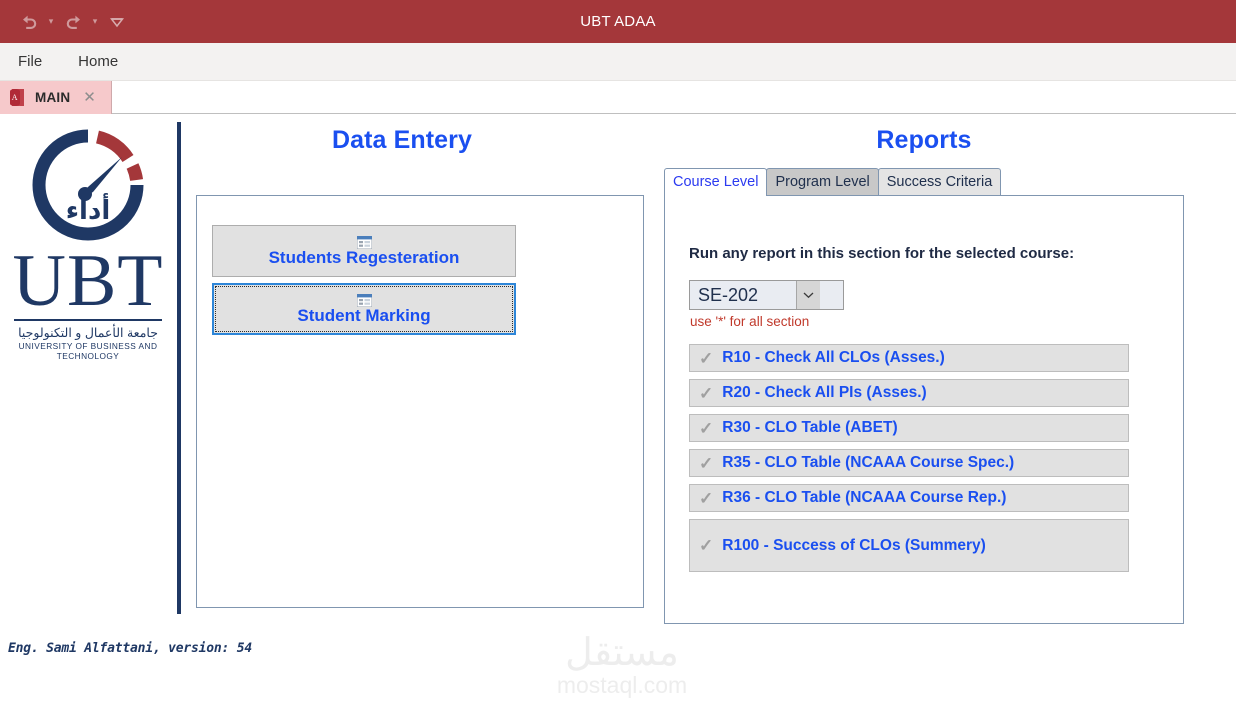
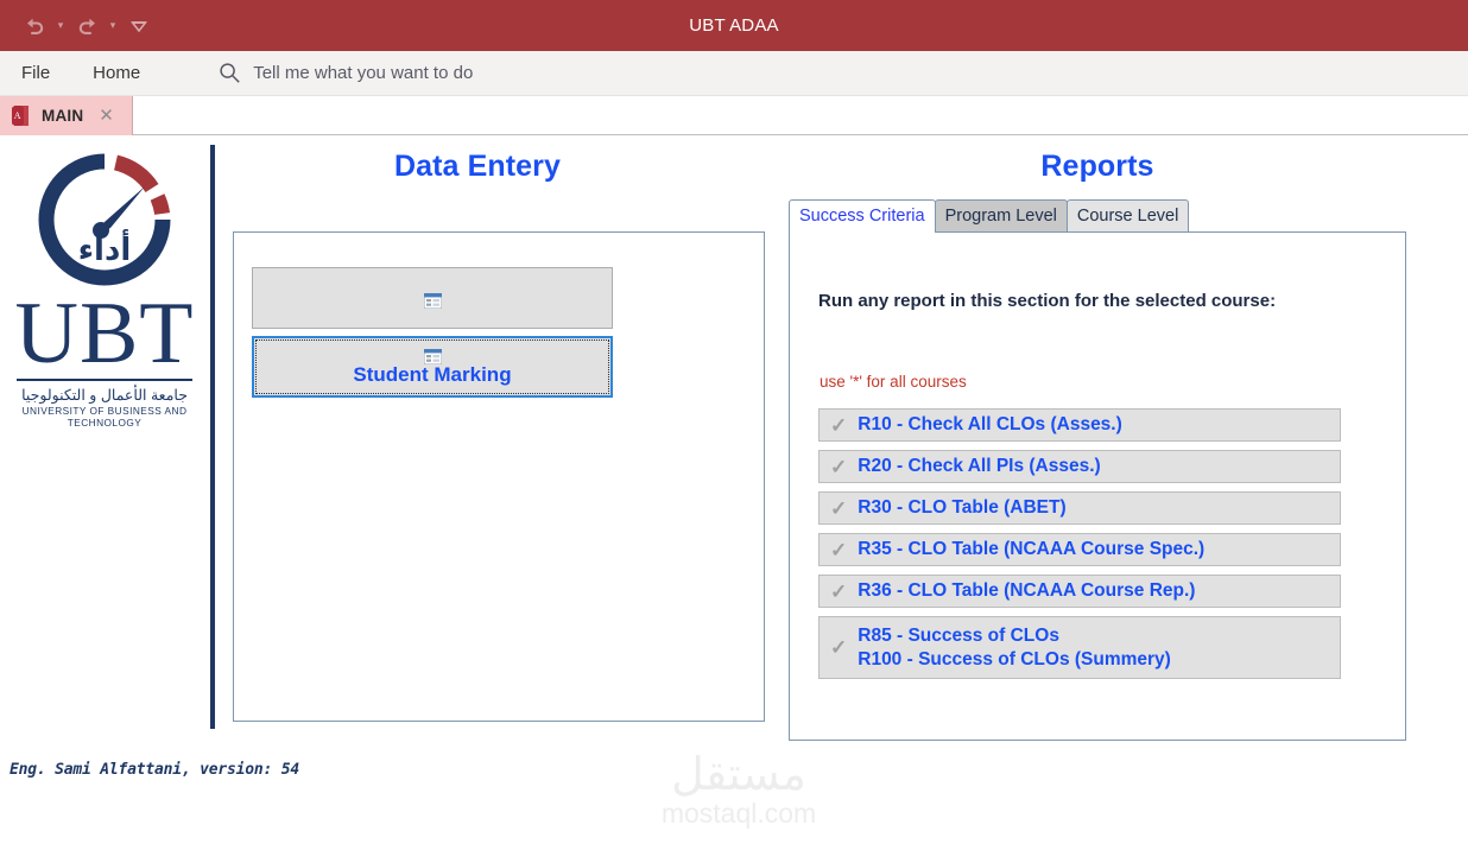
  ▾
  ▾
  UBT ADAA
  File
  Home
+ Tell me what you want to do
  A
  MAIN
  ✕
  أداء
  UBT
  جامعة الأعمال و التكنولوجيا
  UNIVERSITY OF BUSINESS AND TECHNOLOGY
  Data Entery
- Students Regesteration
  Student Marking
  Reports
- Course Level
+ Success Criteria
  Program Level
- Success Criteria
+ Course Level
  Run any report in this section for the selected course:
- SE-202
- use '*' for all section
+ use '*' for all courses
  ✓
  R10 - Check All CLOs (Asses.)
  ✓
  R20 - Check All PIs (Asses.)
  ✓
  R30 - CLO Table (ABET)
  ✓
  R35 - CLO Table (NCAAA Course Spec.)
  ✓
  R36 - CLO Table (NCAAA Course Rep.)
  ✓
+ R85 - Success of CLOs
  R100 - Success of CLOs (Summery)
  Eng. Sami Alfattani, version: 54
